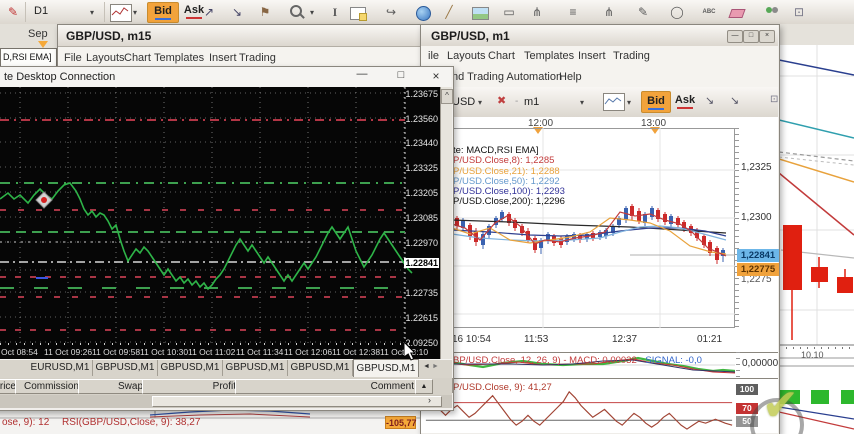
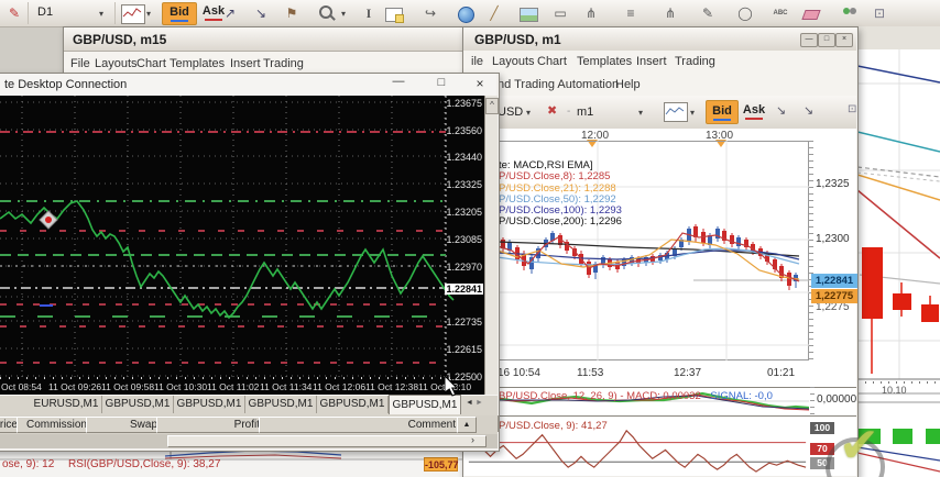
  ✎
  D1
  ▾
  ▾
  Bid
  Ask
  ↗
  ↘
  ⚑
  ▾
  I
  ↪
  ╱
  ▭
  ⋔
  ≡
  ⋔
  ✎
  ◯
  ⊡
- Sep
- D,RSI EMA]
  GBP/USD, m15
  File
  Layouts
  Chart
  Templates
  Insert
  Trading
  GBP/USD, m1
  ile
  Layouts
  Chart
  Templates
  Insert
  Trading
  nd Trading Automation
  Help
  USD
  ▾
  ✖
  -
  m1
  ▾
  ▾
  Bid
  Ask
  ↘
  ↘
  ⊡
  12:00
  13:00
  te: MACD,RSI EMA]
  P/USD.Close,8): 1,2285
  P/USD.Close,21): 1,2288
  P/USD.Close,50): 1,2292
  P/USD.Close,100): 1,2293
  P/USD.Close,200): 1,2296
  1,2325
  1,2300
  1,2275
  1,22841
  1,22775
  16 10:54
  11:53
  12:37
  01:21
  BP/USD.Close, 12, 26, 9) - MACD: 0,00032 SIGNAL: -0,0
  0,00000
  P/USD.Close, 9): 41,27
  100
  70
  50
  10.10
  ose, 9): 12
  RSI(GBP/USD,Close, 9): 38,27
  -105,77
  te Desktop Connection
  —
  □
  ×
  1.23675
  1.23560
  1.23440
  1.23325
  1.23205
  1.23085
  1.22970
  1.22841
  1.22735
  1.22615
- 2.09250
+ 1.22500
  Oct 08:54
  11 Oct 09:26
  11 Oct 09:58
  11 Oct 10:30
  11 Oct 11:02
  11 Oct 11:34
  11 Oct 12:06
  11 Oct 12:38
  11 Oct:10
  ^
  EURUSD,M1
  GBPUSD,M1
  GBPUSD,M1
  GBPUSD,M1
  GBPUSD,M1
  GBPUSD,M1
  rice
  Commission
  Swap
  Profi
  Comment
  ›
  ✔
